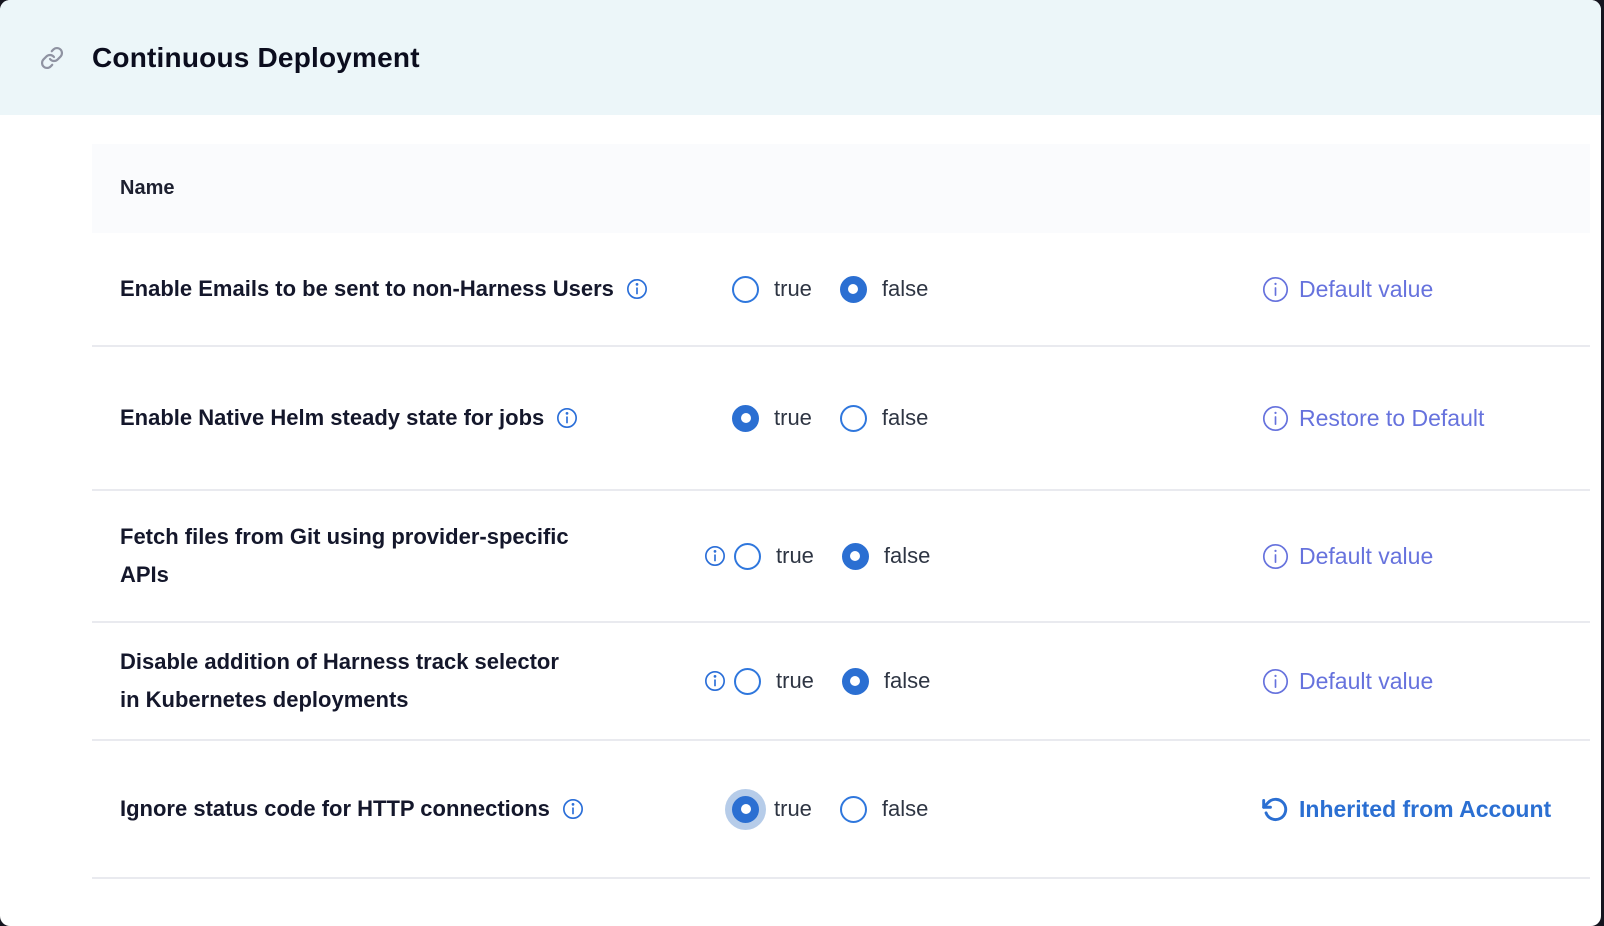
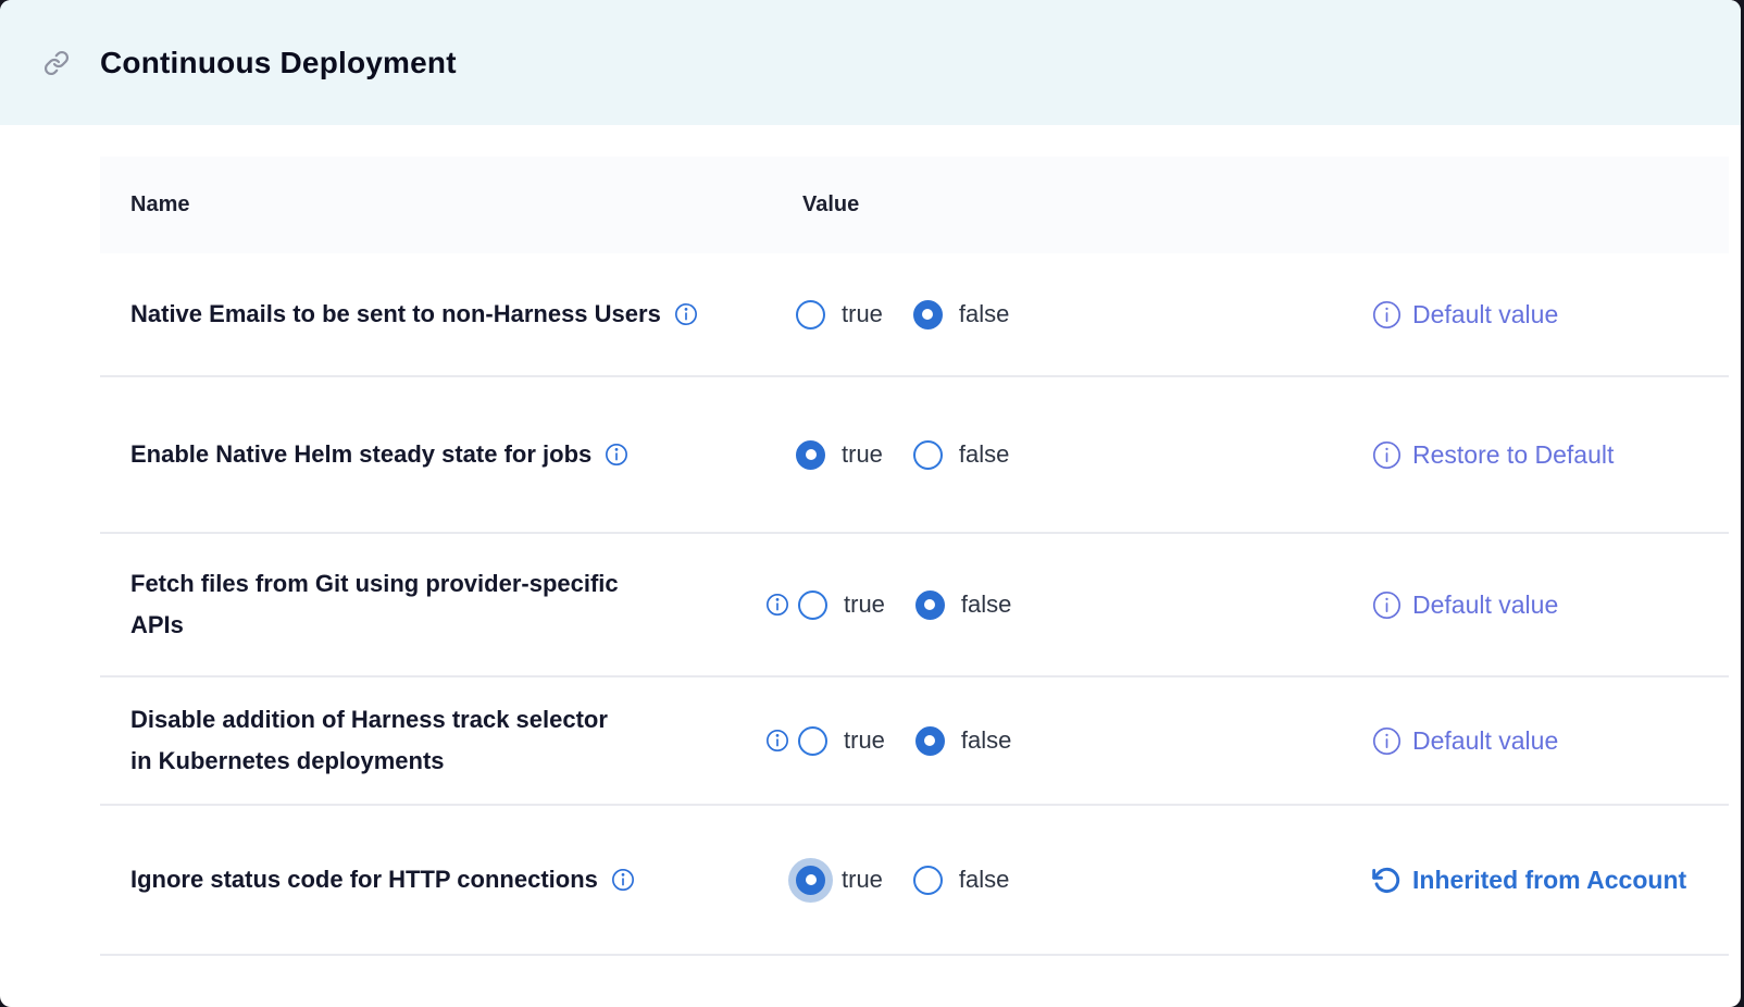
  Continuous Deployment
  Name
+ Value
- Enable Emails to be sent to non-Harness Users
+ Native Emails to be sent to non-Harness Users
  true
  false
  Default value
  Enable Native Helm steady state for jobs
  true
  false
  Restore to Default
  Fetch files from Git using provider-specific APIs
  true
  false
  Default value
  Disable addition of Harness track selector in Kubernetes deployments
  true
  false
  Default value
  Ignore status code for HTTP connections
  true
  false
  Inherited from Account
